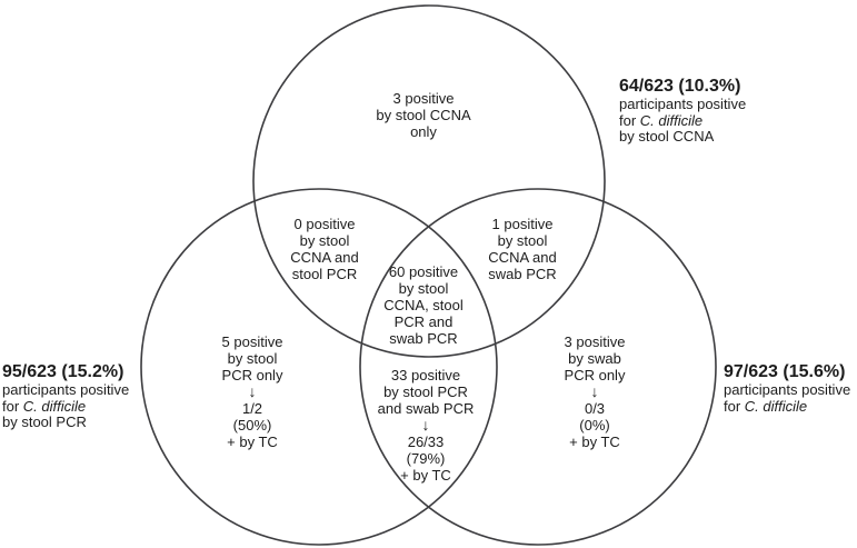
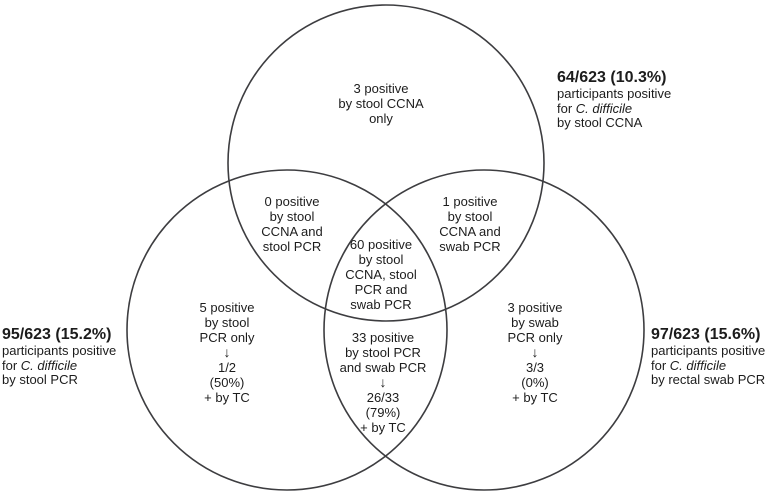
  3 positive
  by stool CCNA
  only
  0 positive
  by stool
  CCNA and
  stool PCR
  1 positive
  by stool
  CCNA and
  swab PCR
  60 positive
  by stool
  CCNA, stool
  PCR and
  swab PCR
  5 positive
  by stool
  PCR only
  ↓
  1/2
  (50%)
  + by TC
  33 positive
  by stool PCR
  and swab PCR
  ↓
  26/33
  (79%)
  + by TC
  3 positive
  by swab
  PCR only
  ↓
- 0/3
+ 3/3
  (0%)
  + by TC
  64/623 (10.3%)
  participants positive
  for C. difficile
  by stool CCNA
  95/623 (15.2%)
  participants positive
  for C. difficile
  by stool PCR
  97/623 (15.6%)
  participants positive
  for C. difficile
+ by rectal swab PCR
